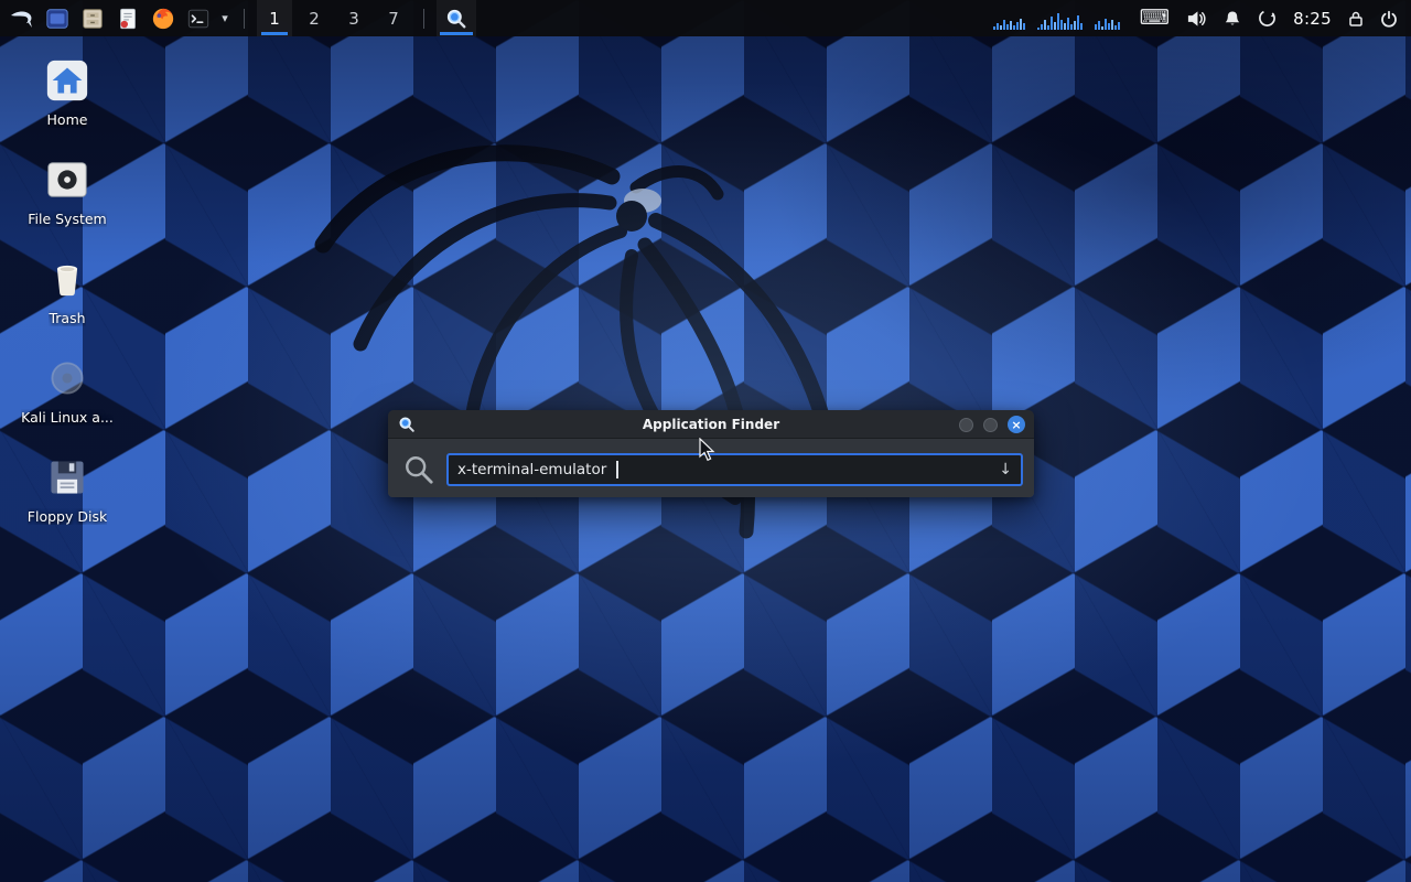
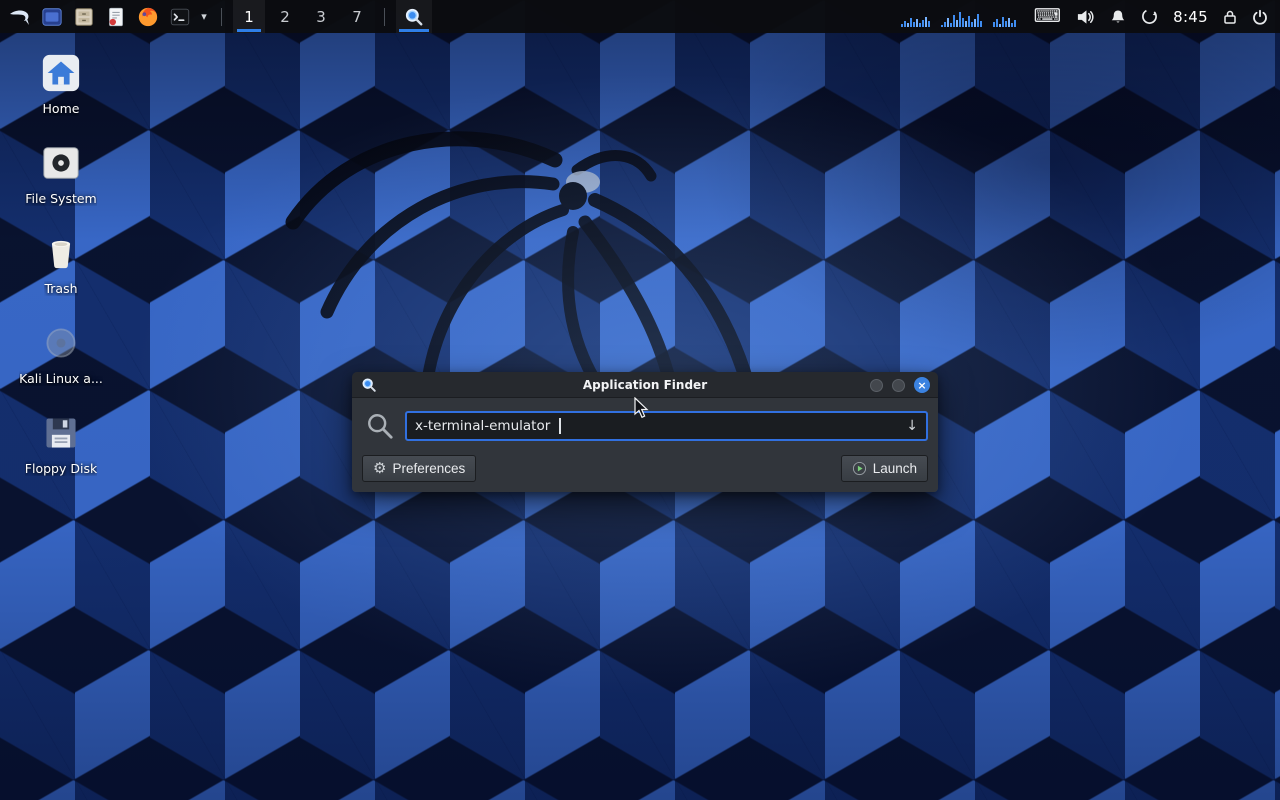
  ▾
  1
  2
  3
  7
  ⌨
- 8:25
+ 8:45
  Home
  File System
  Trash
  Kali Linux a...
  Floppy Disk
  Application Finder
  ×
  x-terminal-emulator
  ↓
+ ⚙
+ Preferences
+ Launch
